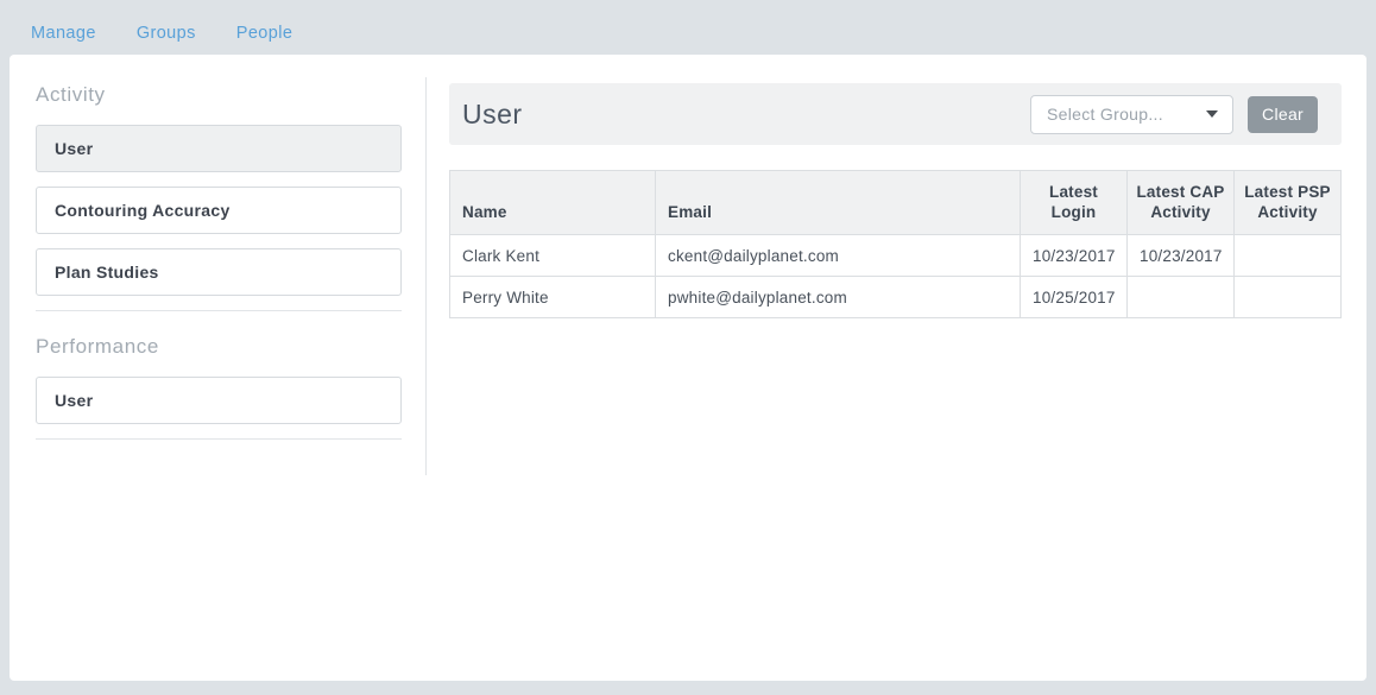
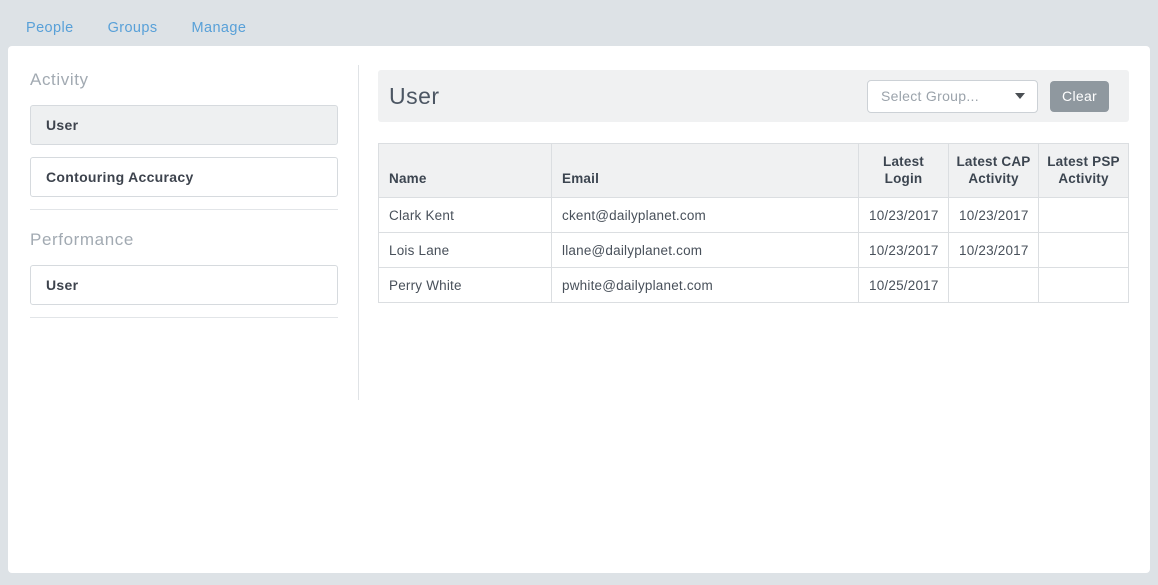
- Manage
+ People
  Groups
- People
+ Manage
  Activity
  User
  Contouring Accuracy
- Plan Studies
  Performance
  User
  User
  Select Group...
  Clear
  Name	Email	Latest Login	Latest CAP Activity	Latest PSP Activity
  Clark Kent	ckent@dailyplanet.com	10/23/2017	10/23/2017
+ Lois Lane	llane@dailyplanet.com	10/23/2017	10/23/2017
  Perry White	pwhite@dailyplanet.com	10/25/2017
